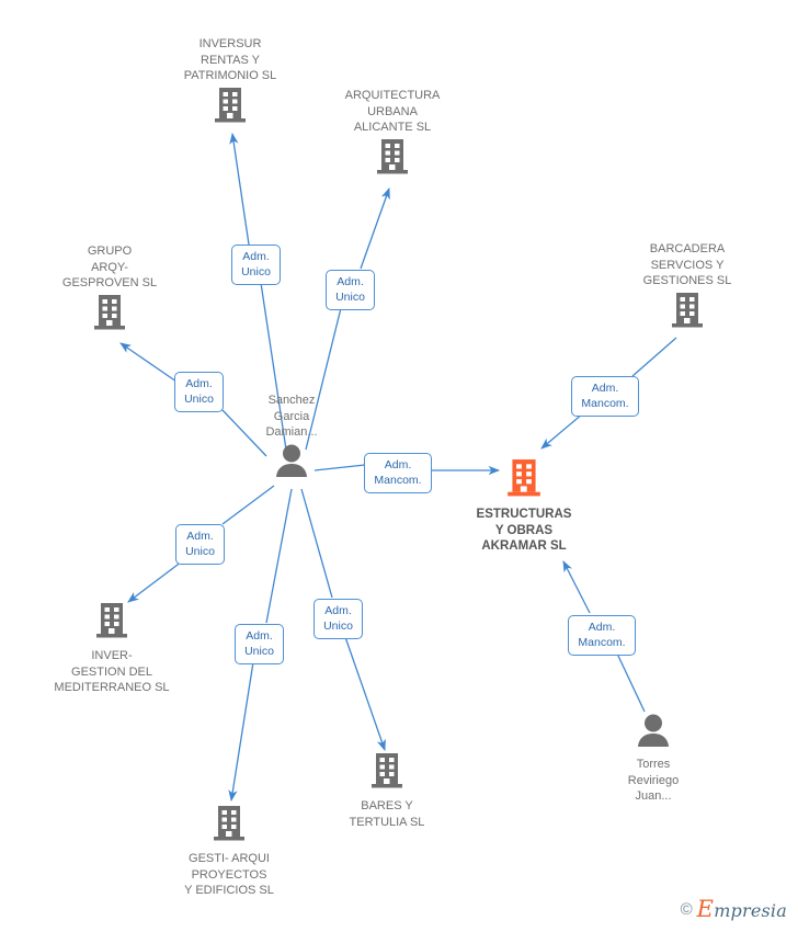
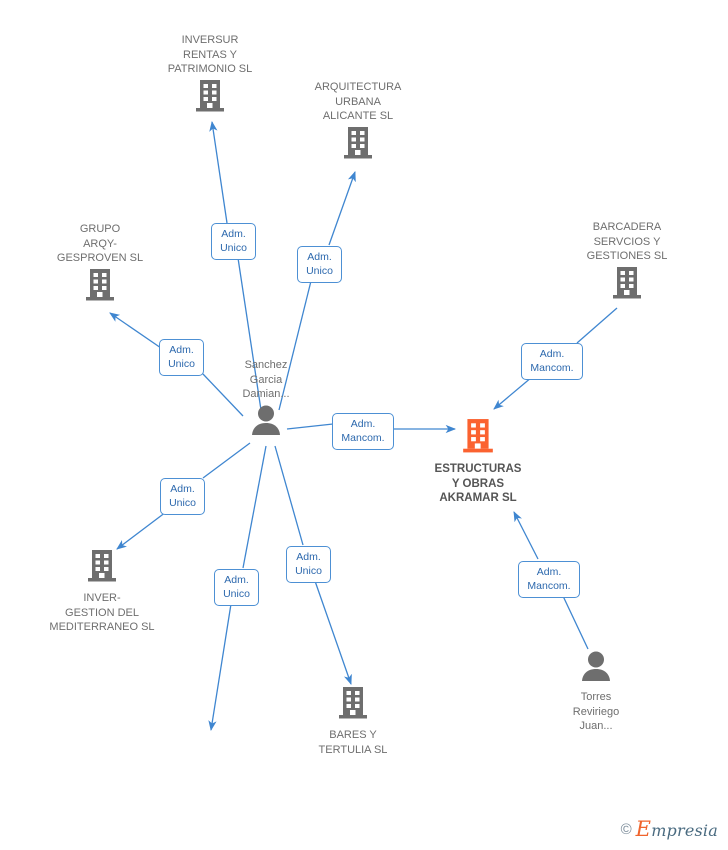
  INVERSUR
  RENTAS Y
  PATRIMONIO SL
  ARQUITECTURA
  URBANA
  ALICANTE SL
  GRUPO
  ARQY-
  GESPROVEN SL
  BARCADERA
  SERVCIOS Y
  GESTIONES SL
  Sanchez
  Garcia
  Damian...
  ESTRUCTURAS
  Y OBRAS
  AKRAMAR SL
  INVER-
  GESTION DEL
  MEDITERRANEO SL
  Torres
  Reviriego
  Juan...
  BARES Y
  TERTULIA SL
- GESTI- ARQUI
- PROYECTOS
- Y EDIFICIOS SL
  Adm.
  Unico
  Adm.
  Unico
  Adm.
  Unico
  Adm.
  Mancom.
  Adm.
  Mancom.
  Adm.
  Unico
  Adm.
  Unico
  Adm.
  Mancom.
  Adm.
  Unico
  ©
  Empresia
